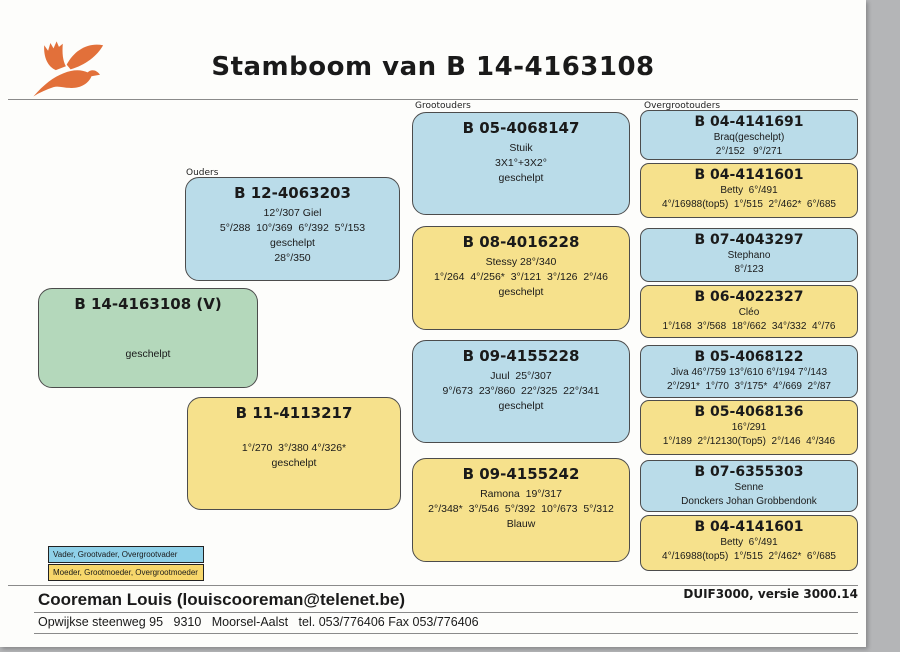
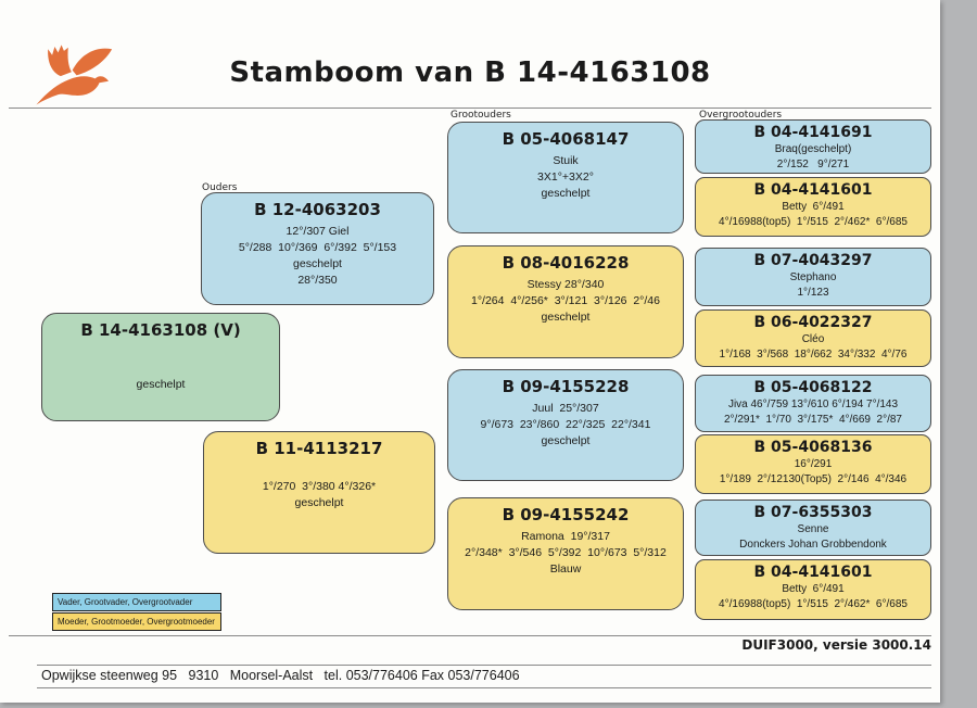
  Stamboom van B 14-4163108
  Ouders
  Grootouders
  Overgrootouders
  B 14-4163108 (V)
  geschelpt
  B 12-4063203
  12°/307 Giel
  5°/288 10°/369 6°/392 5°/153
  geschelpt
  28°/350
  B 11-4113217
  1°/270 3°/380 4°/326*
  geschelpt
  B 05-4068147
  Stuik
  3X1°+3X2°
  geschelpt
  B 08-4016228
  Stessy 28°/340
  1°/264 4°/256* 3°/121 3°/126 2°/46
  geschelpt
  B 09-4155228
  Juul 25°/307
  9°/673 23°/860 22°/325 22°/341
  geschelpt
  B 09-4155242
  Ramona 19°/317
  2°/348* 3°/546 5°/392 10°/673 5°/312
  Blauw
  B 04-4141691
  Braq(geschelpt)
  2°/152 9°/271
  B 04-4141601
  Betty 6°/491
  4°/16988(top5) 1°/515 2°/462* 6°/685
  B 07-4043297
  Stephano
- 8°/123
+ 1°/123
  B 06-4022327
  Cléo
  1°/168 3°/568 18°/662 34°/332 4°/76
  B 05-4068122
  Jiva 46°/759 13°/610 6°/194 7°/143
  2°/291* 1°/70 3°/175* 4°/669 2°/87
  B 05-4068136
  16°/291
  1°/189 2°/12130(Top5) 2°/146 4°/346
  B 07-6355303
  Senne
  Donckers Johan Grobbendonk
  B 04-4141601
  Betty 6°/491
  4°/16988(top5) 1°/515 2°/462* 6°/685
  Vader, Grootvader, Overgrootvader
  Moeder, Grootmoeder, Overgrootmoeder
  DUIF3000, versie 3000.14
- Cooreman Louis (louiscooreman@telenet.be)
  Opwijkse steenweg 95 9310 Moorsel-Aalst tel. 053/776406 Fax 053/776406
